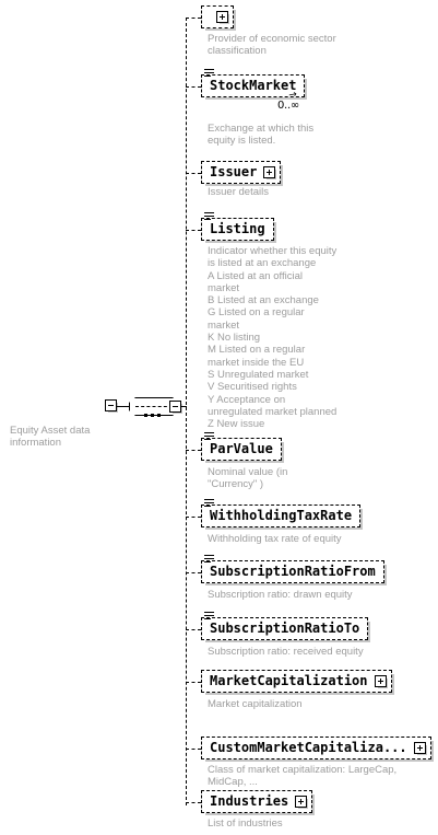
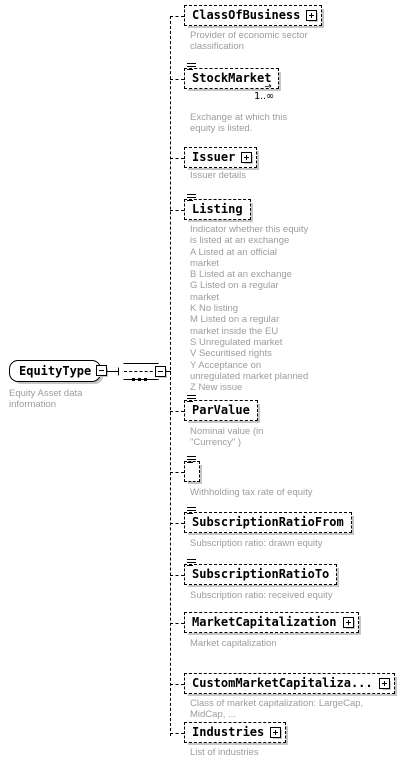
+ EquityType
  Equity Asset data information
+ ClassOfBusiness
  Provider of economic sector
  classification
  StockMarket
- 0..∞
+ 1..∞
  Exchange at which this
  equity is listed.
  Issuer
  Issuer details
  Listing
  Indicator whether this equity
  is listed at an exchange
  A Listed at an official
  market
  B Listed at an exchange
  G Listed on a regular
  market
  K No listing
  M Listed on a regular
  market inside the EU
  S Unregulated market
  V Securitised rights
  Y Acceptance on
  unregulated market planned
  Z New issue
  ParValue
  Nominal value (in
  "Currency" )
- WithholdingTaxRate
  Withholding tax rate of equity
  SubscriptionRatioFrom
  Subscription ratio: drawn equity
  SubscriptionRatioTo
  Subscription ratio: received equity
  MarketCapitalization
  Market capitalization
  CustomMarketCapitaliza...
  Class of market capitalization: LargeCap,
  MidCap, ...
  Industries
  List of industries
